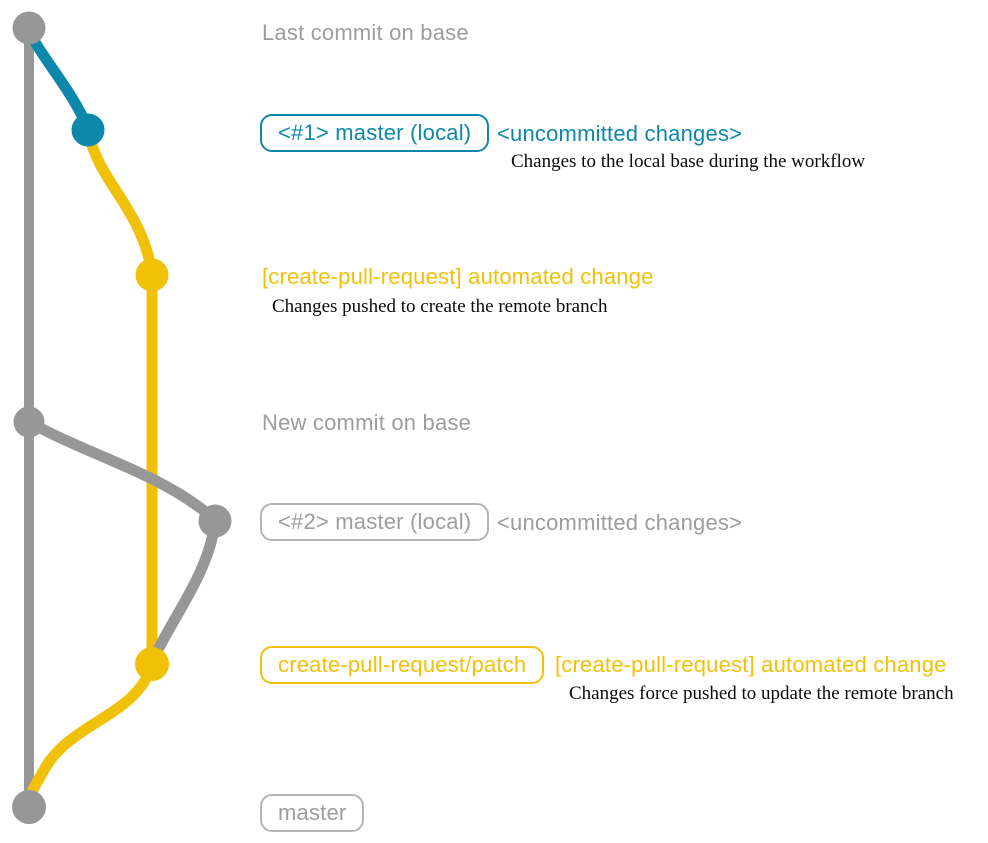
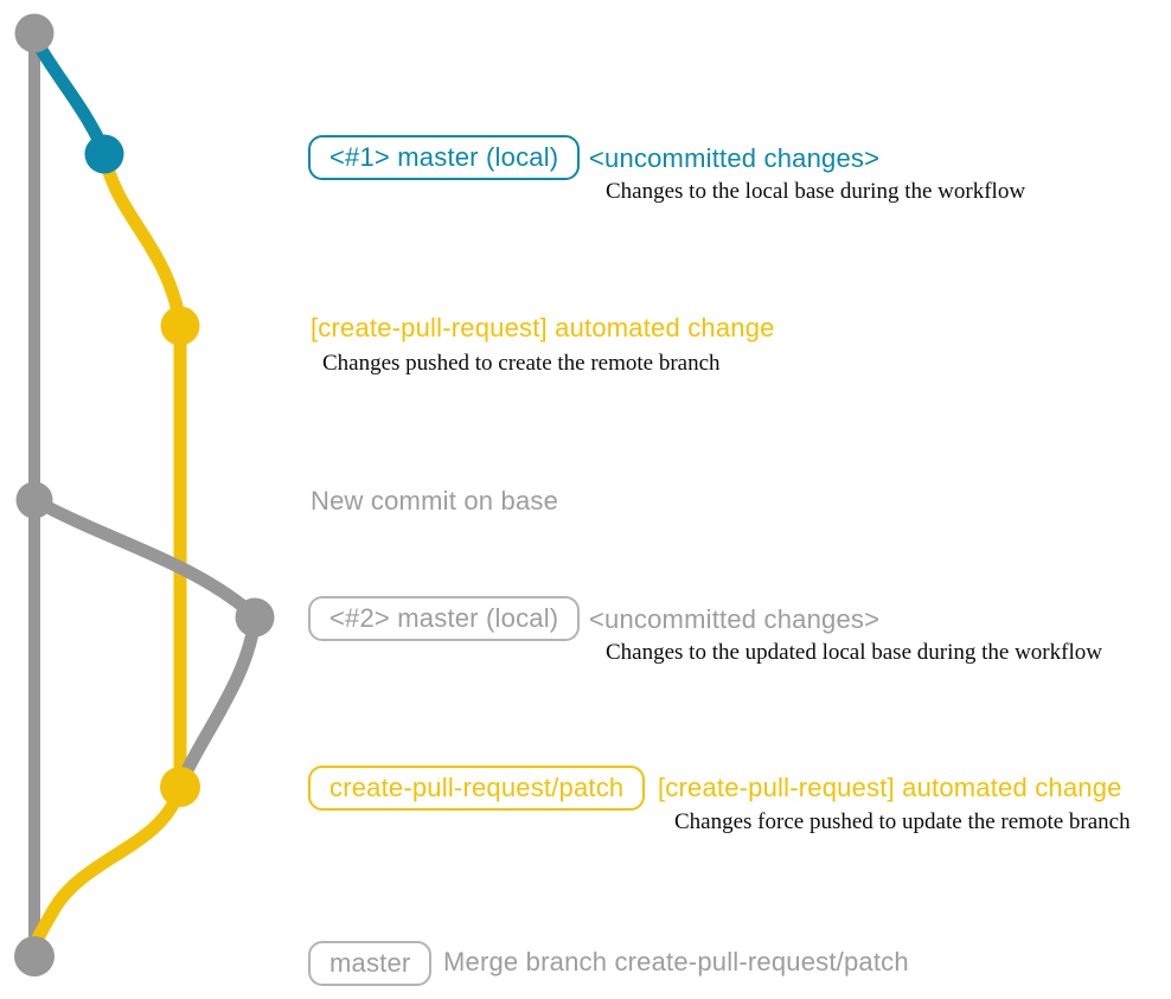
- Last commit on base
  <#1> master (local)
  <uncommitted changes>
  Changes to the local base during the workflow
  [create-pull-request] automated change
  Changes pushed to create the remote branch
  New commit on base
  <#2> master (local)
  <uncommitted changes>
+ Changes to the updated local base during the workflow
  create-pull-request/patch
  [create-pull-request] automated change
  Changes force pushed to update the remote branch
  master
+ Merge branch create-pull-request/patch
